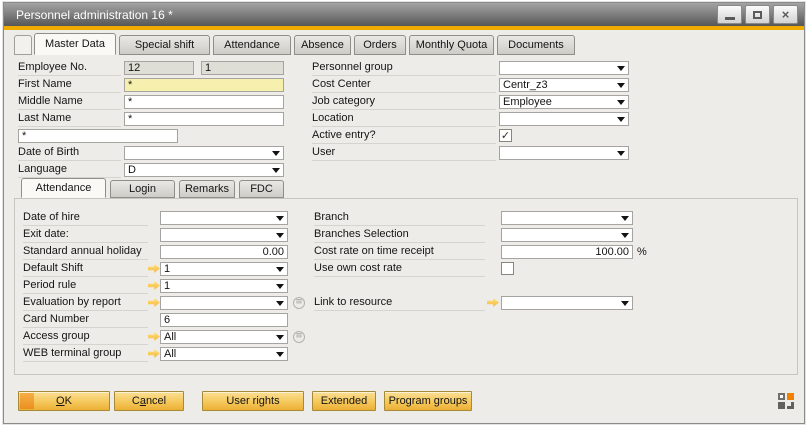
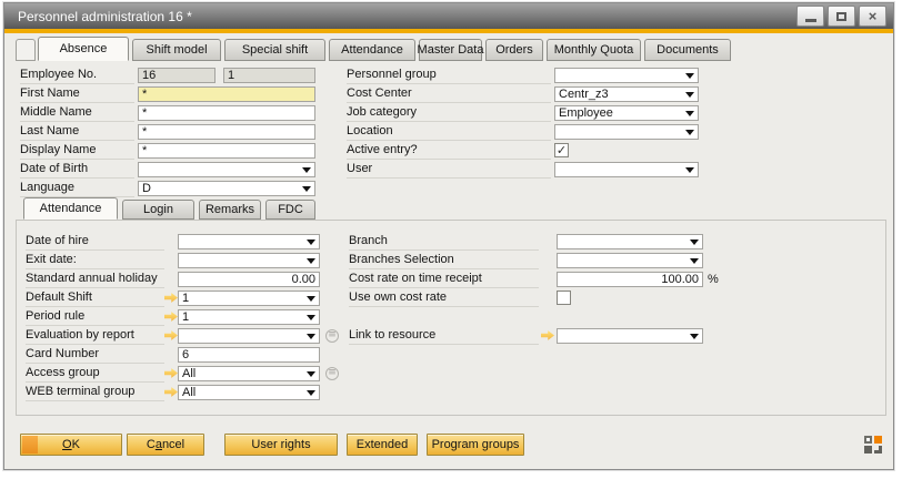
  Personnel administration 16 *
  ×
- Master Data
+ Absence
+ Shift model
  Special shift
  Attendance
- Absence
+ Master Data
  Orders
  Monthly Quota
  Documents
  Employee No.
- 12
+ 16
  1
  First Name
  *
  Middle Name
  *
  Last Name
  *
+ Display Name
  *
  Date of Birth
  Language
  D
  Personnel group
  Cost Center
  Centr_z3
  Job category
  Employee
  Location
  Active entry?
  ✓
  User
  Attendance
  Login
  Remarks
  FDC
  Date of hire
  Exit date:
  Standard annual holiday
  0.00
  Default Shift
  1
  Period rule
  1
  Evaluation by report
  ≡
  Card Number
  6
  Access group
  All
  ≡
  WEB terminal group
  All
  Branch
  Branches Selection
  Cost rate on time receipt
  100.00
  %
  Use own cost rate
  Link to resource
  OK
  Cancel
  User rights
  Extended
  Program groups
